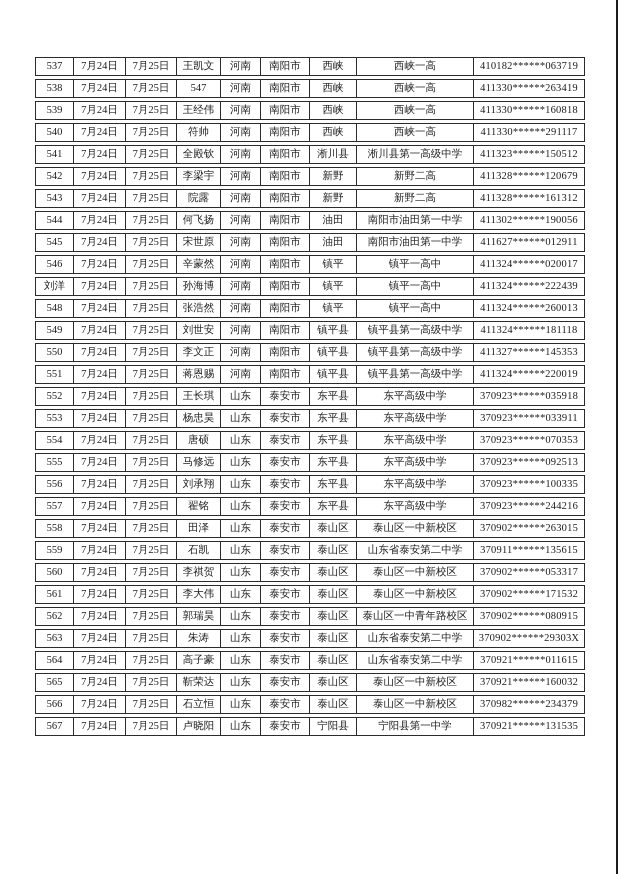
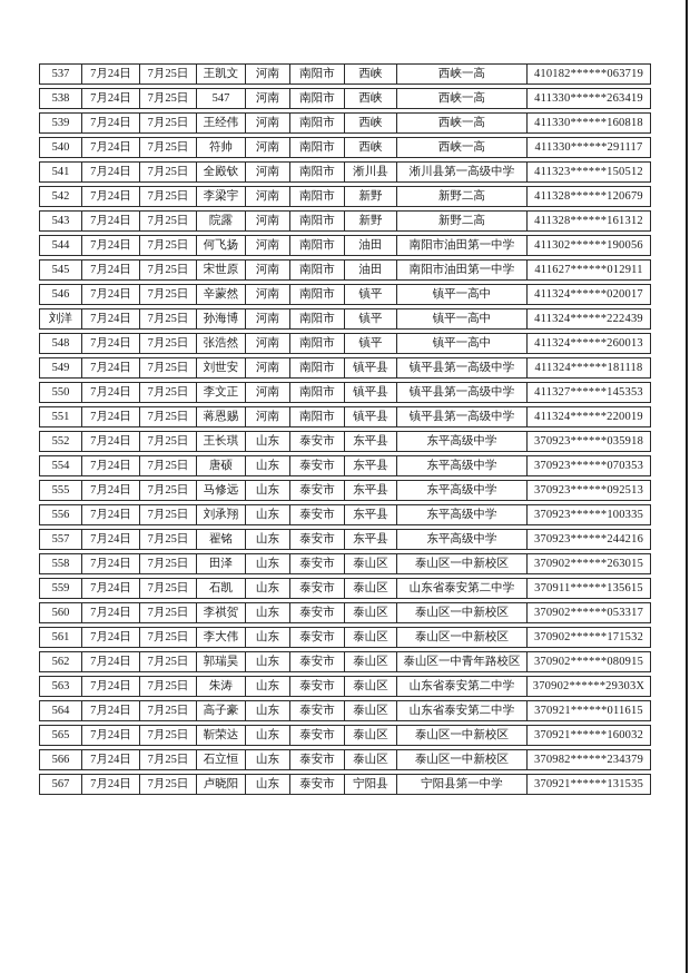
  537	7月24日	7月25日	王凯文	河南	南阳市	西峡	西峡一高	410182******063719
  538	7月24日	7月25日	547	河南	南阳市	西峡	西峡一高	411330******263419
  539	7月24日	7月25日	王经伟	河南	南阳市	西峡	西峡一高	411330******160818
  540	7月24日	7月25日	符帅	河南	南阳市	西峡	西峡一高	411330******291117
  541	7月24日	7月25日	全殿钦	河南	南阳市	淅川县	淅川县第一高级中学	411323******150512
  542	7月24日	7月25日	李梁宇	河南	南阳市	新野	新野二高	411328******120679
  543	7月24日	7月25日	院露	河南	南阳市	新野	新野二高	411328******161312
  544	7月24日	7月25日	何飞扬	河南	南阳市	油田	南阳市油田第一中学	411302******190056
  545	7月24日	7月25日	宋世原	河南	南阳市	油田	南阳市油田第一中学	411627******012911
  546	7月24日	7月25日	辛蒙然	河南	南阳市	镇平	镇平一高中	411324******020017
  刘洋	7月24日	7月25日	孙海博	河南	南阳市	镇平	镇平一高中	411324******222439
  548	7月24日	7月25日	张浩然	河南	南阳市	镇平	镇平一高中	411324******260013
  549	7月24日	7月25日	刘世安	河南	南阳市	镇平县	镇平县第一高级中学	411324******181118
  550	7月24日	7月25日	李文正	河南	南阳市	镇平县	镇平县第一高级中学	411327******145353
  551	7月24日	7月25日	蒋恩赐	河南	南阳市	镇平县	镇平县第一高级中学	411324******220019
  552	7月24日	7月25日	王长琪	山东	泰安市	东平县	东平高级中学	370923******035918
- 553	7月24日	7月25日	杨忠昊	山东	泰安市	东平县	东平高级中学	370923******033911
  554	7月24日	7月25日	唐硕	山东	泰安市	东平县	东平高级中学	370923******070353
  555	7月24日	7月25日	马修远	山东	泰安市	东平县	东平高级中学	370923******092513
  556	7月24日	7月25日	刘承翔	山东	泰安市	东平县	东平高级中学	370923******100335
  557	7月24日	7月25日	翟铭	山东	泰安市	东平县	东平高级中学	370923******244216
  558	7月24日	7月25日	田泽	山东	泰安市	泰山区	泰山区一中新校区	370902******263015
  559	7月24日	7月25日	石凯	山东	泰安市	泰山区	山东省泰安第二中学	370911******135615
  560	7月24日	7月25日	李祺贺	山东	泰安市	泰山区	泰山区一中新校区	370902******053317
  561	7月24日	7月25日	李大伟	山东	泰安市	泰山区	泰山区一中新校区	370902******171532
  562	7月24日	7月25日	郭瑞昊	山东	泰安市	泰山区	泰山区一中青年路校区	370902******080915
  563	7月24日	7月25日	朱涛	山东	泰安市	泰山区	山东省泰安第二中学	370902******29303X
  564	7月24日	7月25日	高子豪	山东	泰安市	泰山区	山东省泰安第二中学	370921******011615
  565	7月24日	7月25日	靳荣达	山东	泰安市	泰山区	泰山区一中新校区	370921******160032
  566	7月24日	7月25日	石立恒	山东	泰安市	泰山区	泰山区一中新校区	370982******234379
  567	7月24日	7月25日	卢晓阳	山东	泰安市	宁阳县	宁阳县第一中学	370921******131535
